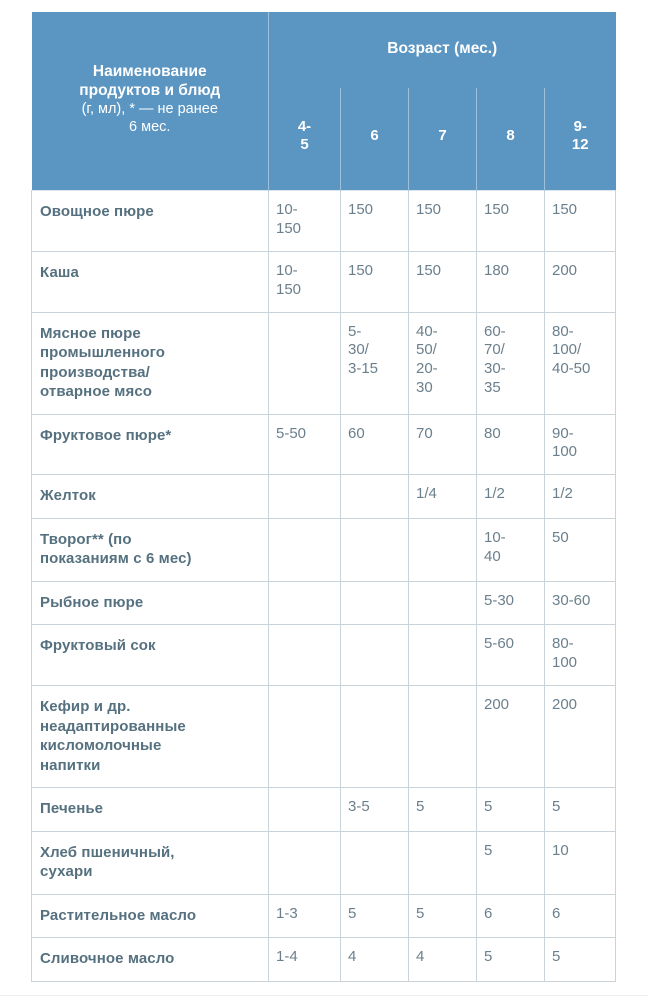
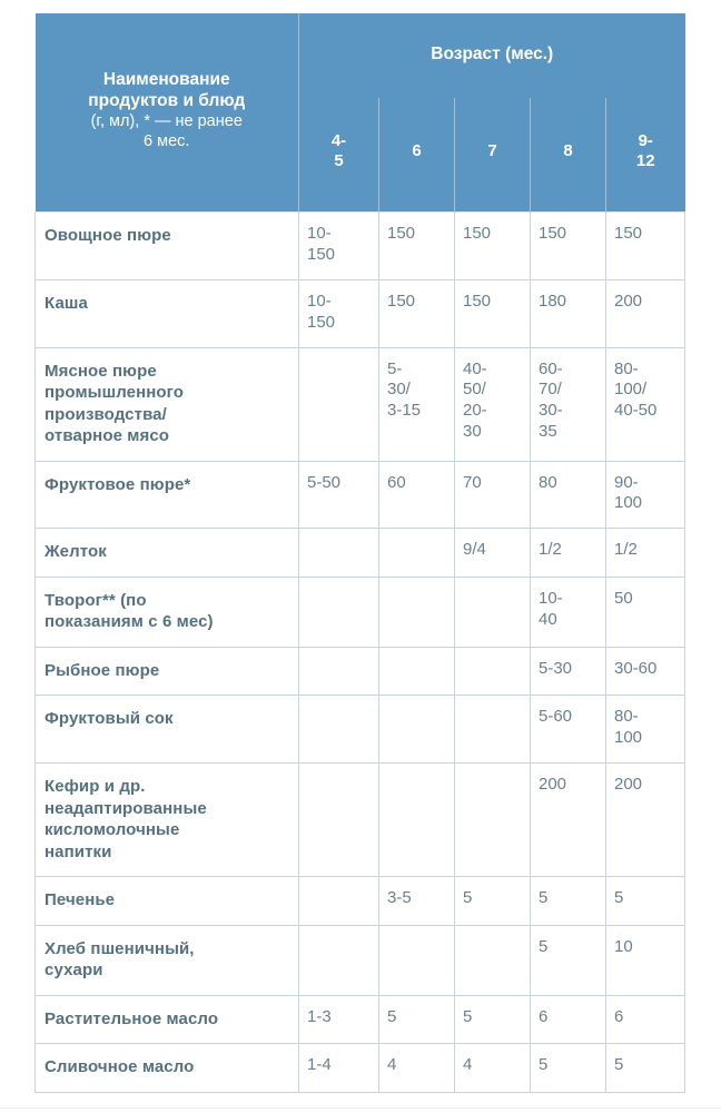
  Наименование продуктов и блюд (г, мл), * — не ранее 6 мес.	Возраст (мес.)
  4-5	6	7	8	9-12
  Овощное пюре	10-150	150	150	150	150
  Каша	10-150	150	150	180	200
  Мясное пюрепромышленногопроизводства/отварное мясо		5-30/3-15	40-50/20-30	60-70/30-35	80-100/40-50
  Фруктовое пюре*	5-50	60	70	80	90-100
- Желток			1/4	1/2	1/2
+ Желток			9/4	1/2	1/2
  Творог** (попоказаниям с 6 мес)				10-40	50
  Рыбное пюре				5-30	30-60
  Фруктовый сок				5-60	80-100
  Кефир и др.неадаптированныекисломолочныенапитки				200	200
  Печенье		3-5	5	5	5
  Хлеб пшеничный,сухари				5	10
  Растительное масло	1-3	5	5	6	6
  Сливочное масло	1-4	4	4	5	5
